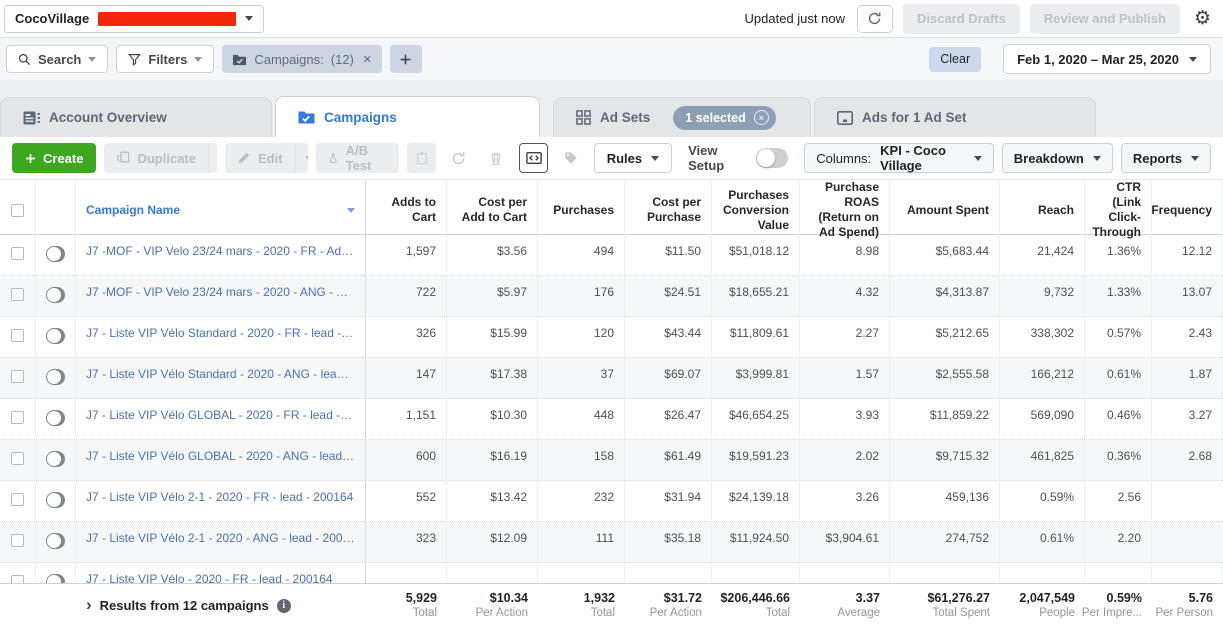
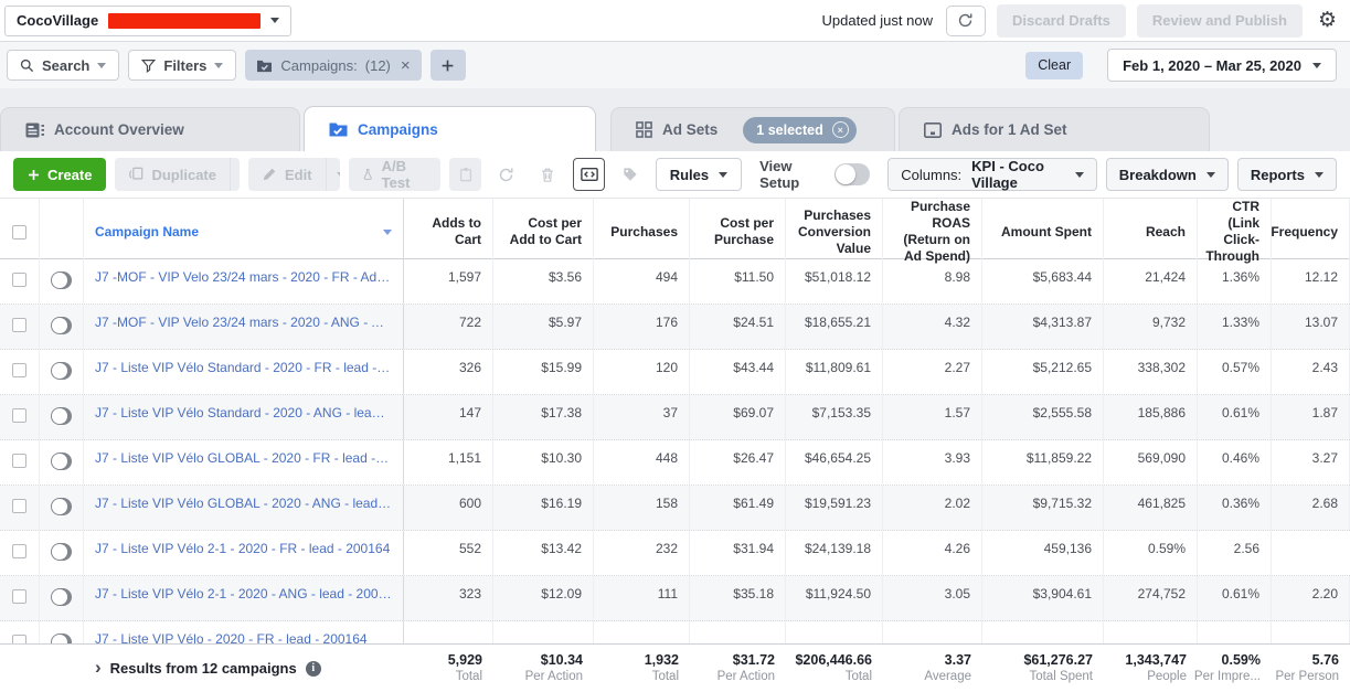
  CocoVillage
  Updated just now
  Discard Drafts
  Review and Publish
  ⚙
  Search
  Filters
  Campaigns:
  (12)
  ×
  Clear
  Feb 1, 2020 – Mar 25, 2020
  Account Overview
  Campaigns
  Ad Sets
  1 selected
  ×
  Ads for 1 Ad Set
  Create
  Duplicate
  Edit
  A/B Test
  Rules
  View Setup
  Columns:
  KPI - Coco Village
  Breakdown
  Reports
  Campaign Name
  Adds to Cart
  Cost per Add to Cart
  Purchases
  Cost per Purchase
  Purchases Conversion Value
  Purchase ROAS (Return on Ad Spend)
  Amount Spent
  Reach
  CTR (Link Click-Through
  Frequency
  J7 -MOF - VIP Velo 23/24 mars - 2020 - FR - Addt.
  1,597
  $3.56
  494
  $11.50
  $51,018.12
  8.98
  $5,683.44
  21,424
  1.36%
  12.12
  J7 -MOF - VIP Velo 23/24 mars - 2020 - ANG - Ad.
  722
  $5.97
  176
  $24.51
  $18,655.21
  4.32
  $4,313.87
  9,732
  1.33%
  13.07
  J7 - Liste VIP Vélo Standard - 2020 - FR - lead - 2.
  326
  $15.99
  120
  $43.44
  $11,809.61
  2.27
  $5,212.65
  338,302
  0.57%
  2.43
  J7 - Liste VIP Vélo Standard - 2020 - ANG - lead -.
  147
  $17.38
  37
  $69.07
- $3,999.81
+ $7,153.35
  1.57
  $2,555.58
- 166,212
+ 185,886
  0.61%
  1.87
  J7 - Liste VIP Vélo GLOBAL - 2020 - FR - lead - 2.
  1,151
  $10.30
  448
  $26.47
  $46,654.25
  3.93
  $11,859.22
  569,090
  0.46%
  3.27
  J7 - Liste VIP Vélo GLOBAL - 2020 - ANG - lead - .
  600
  $16.19
  158
  $61.49
  $19,591.23
  2.02
  $9,715.32
  461,825
  0.36%
  2.68
  J7 - Liste VIP Vélo 2-1 - 2020 - FR - lead - 200164
  552
  $13.42
  232
  $31.94
  $24,139.18
- 3.26
+ 4.26
  459,136
  0.59%
  2.56
  J7 - Liste VIP Vélo 2-1 - 2020 - ANG - lead - 2001..
  323
  $12.09
  111
  $35.18
  $11,924.50
+ 3.05
  $3,904.61
  274,752
  0.61%
  2.20
  J7 - Liste VIP Vélo - 2020 - FR - lead - 200164
  ›
  Results from 12 campaigns
  i
  5,929
  Total
  $10.34
  Per Action
  1,932
  Total
  $31.72
  Per Action
  $206,446.66
  Total
  3.37
  Average
  $61,276.27
  Total Spent
- 2,047,549
+ 1,343,747
  People
  0.59%
  Per Impre...
  5.76
  Per Person
